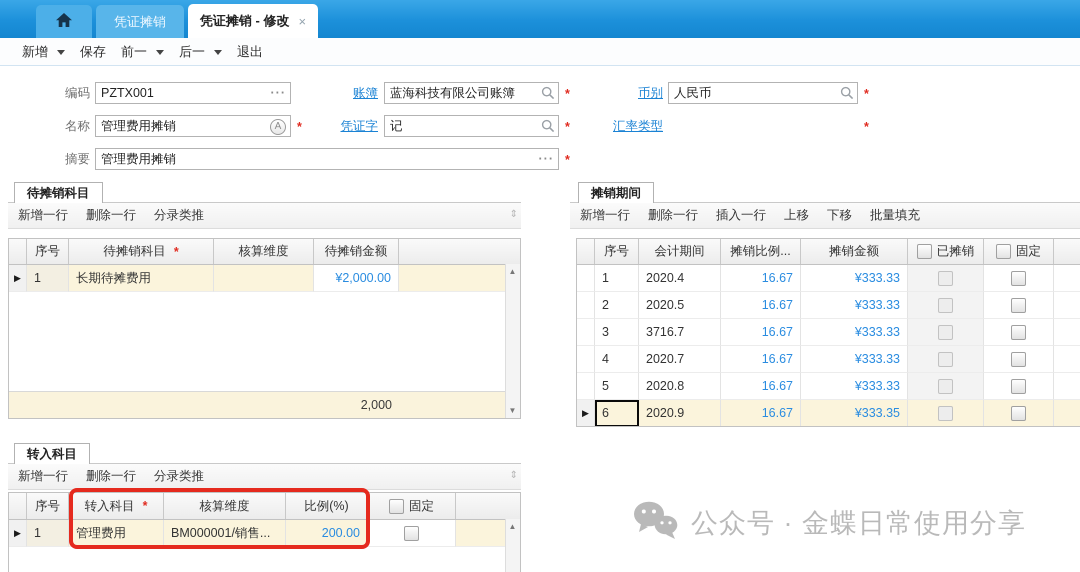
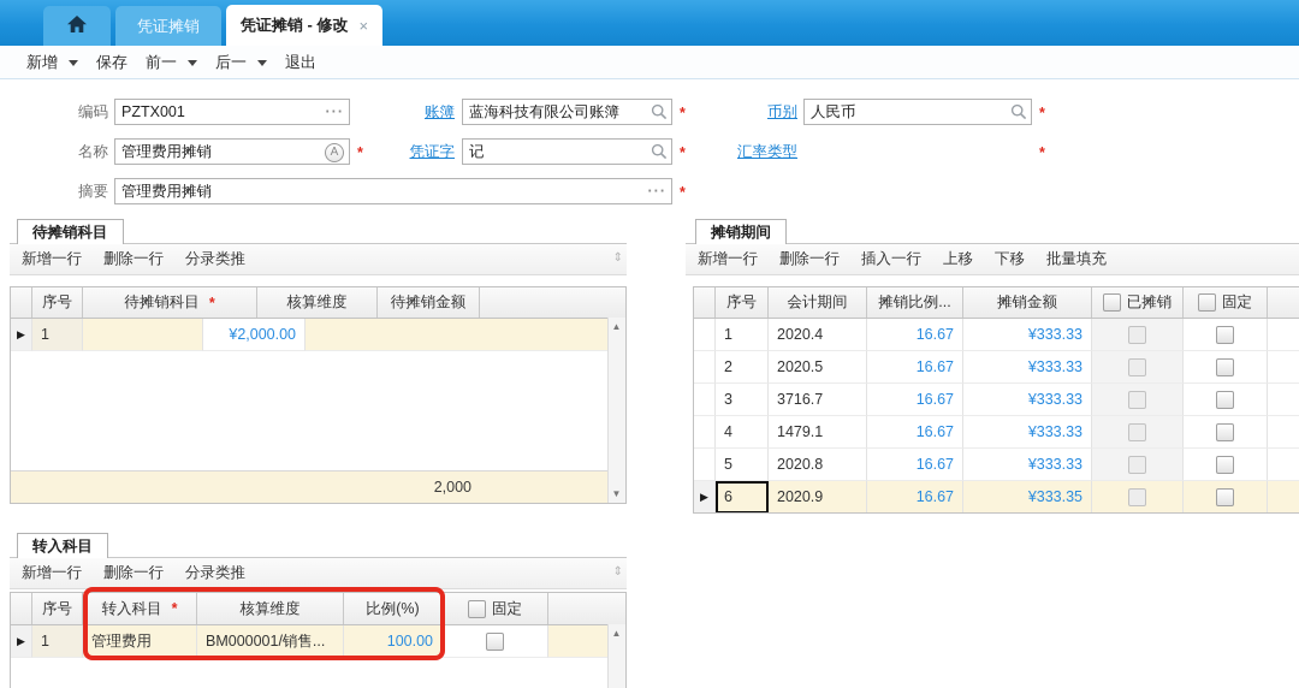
  凭证摊销
  凭证摊销 - 修改
  ×
  新增
  保存
  前一
  后一
  退出
  编码
  PZTX001
  ···
  账簿
  蓝海科技有限公司账簿
  *
  币别
  人民币
  *
  名称
  管理费用摊销
  A
  *
  凭证字
  记
  *
  汇率类型
  *
  摘要
  管理费用摊销
  ···
  *
  待摊销科目
  新增一行
  删除一行
  分录类推
  ⇕
  序号
  待摊销科目
  *
  核算维度
  待摊销金额
  ▶
  1
- 长期待摊费用
  ¥2,000.00
  2,000
  ▲
  ▼
  摊销期间
  新增一行
  删除一行
  插入一行
  上移
  下移
  批量填充
  序号
  会计期间
  摊销比例...
  摊销金额
  已摊销
  固定
  1
  2020.4
  16.67
  ¥333.33
  2
  2020.5
  16.67
  ¥333.33
  3
  3716.7
  16.67
  ¥333.33
  4
- 2020.7
+ 1479.1
  16.67
  ¥333.33
  5
  2020.8
  16.67
  ¥333.33
  ▶
  6
  2020.9
  16.67
  ¥333.35
  转入科目
  新增一行
  删除一行
  分录类推
  ⇕
  序号
  转入科目
  *
  核算维度
  比例(%)
  固定
  ▶
  1
  管理费用
  BM000001/销售...
- 200.00
+ 100.00
  ▲
- 公众号 · 金蝶日常使用分享
